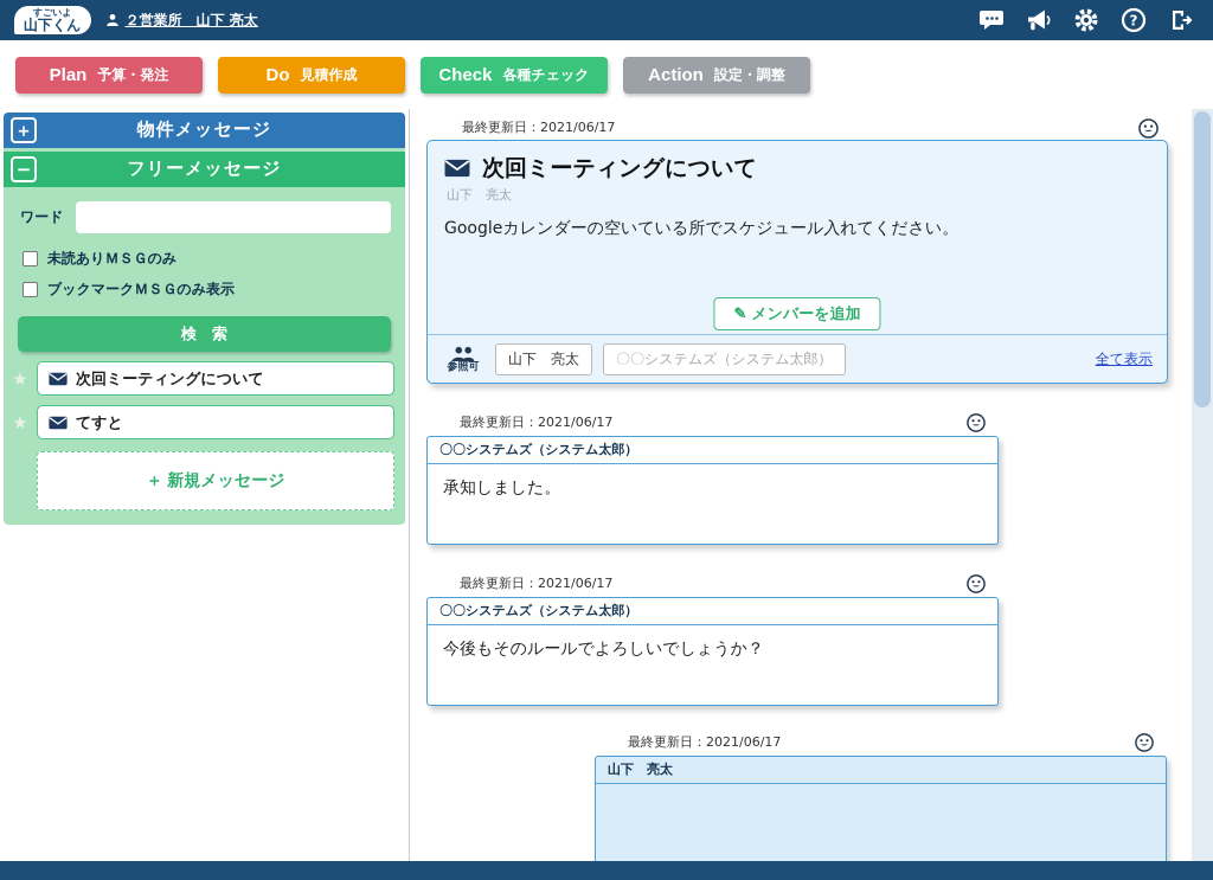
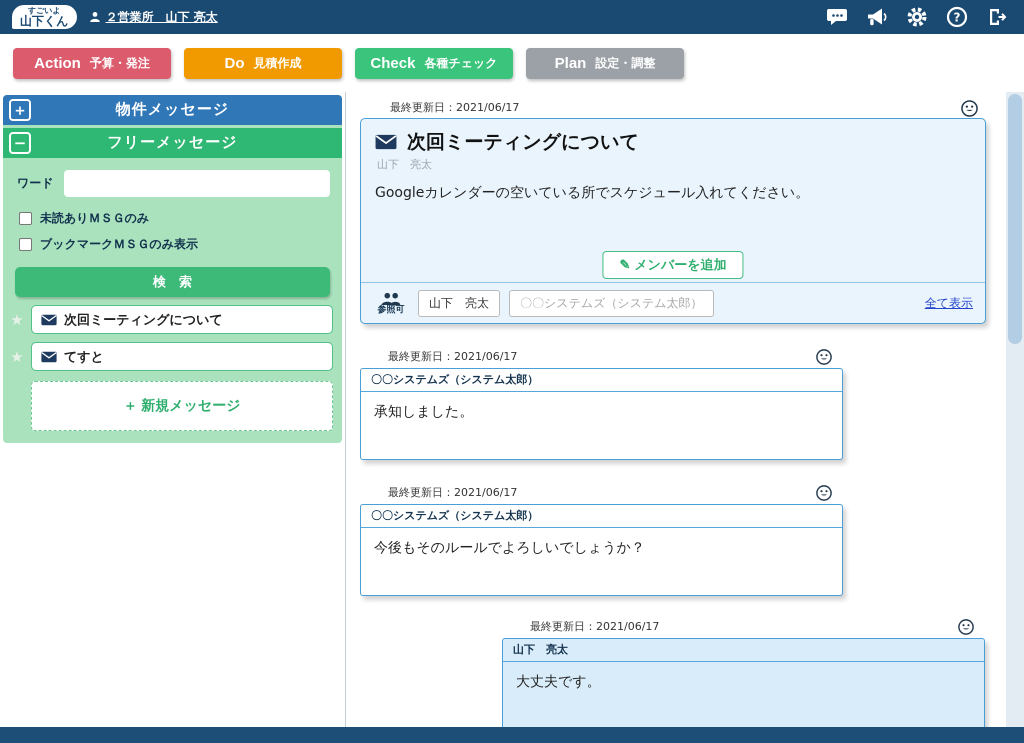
  すごいよ
  山下くん
  ２営業所 山下 亮太
  ?
- Plan
+ Action
  予算・発注
  Do
  見積作成
  Check
  各種チェック
- Action
+ Plan
  設定・調整
  ＋
  物件メッセージ
  −
  フリーメッセージ
  ワード
  未読ありＭＳＧのみ
  ブックマークＭＳＧのみ表示
  検 索
  ★
  次回ミーティングについて
  ★
  てすと
  ＋ 新規メッセージ
  最終更新日：2021/06/17
  次回ミーティングについて
  山下 亮太
  Googleカレンダーの空いている所でスケジュール入れてください。
  ✎
  メンバーを追加
  参照可
  山下 亮太
  〇〇システムズ（システム太郎）
  全て表示
  最終更新日：2021/06/17
  〇〇システムズ（システム太郎）
  承知しました。
  最終更新日：2021/06/17
  〇〇システムズ（システム太郎）
  今後もそのルールでよろしいでしょうか？
  最終更新日：2021/06/17
  山下 亮太
+ 大丈夫です。
